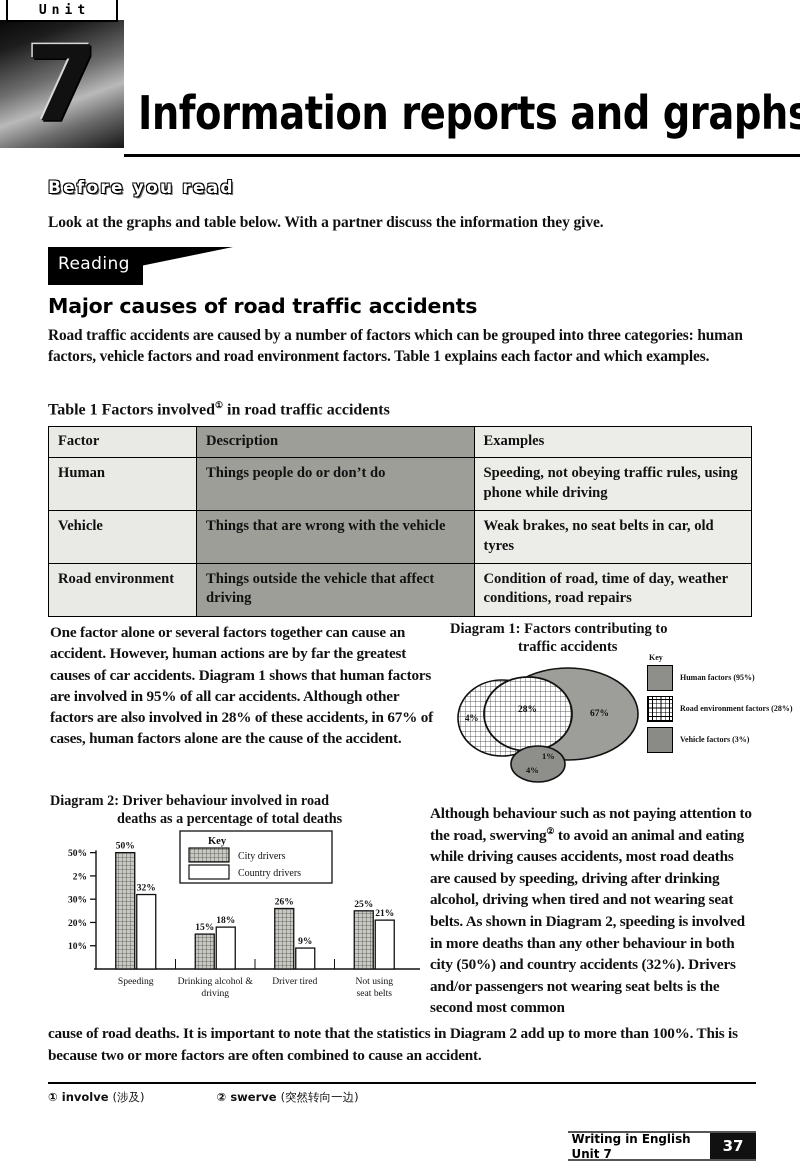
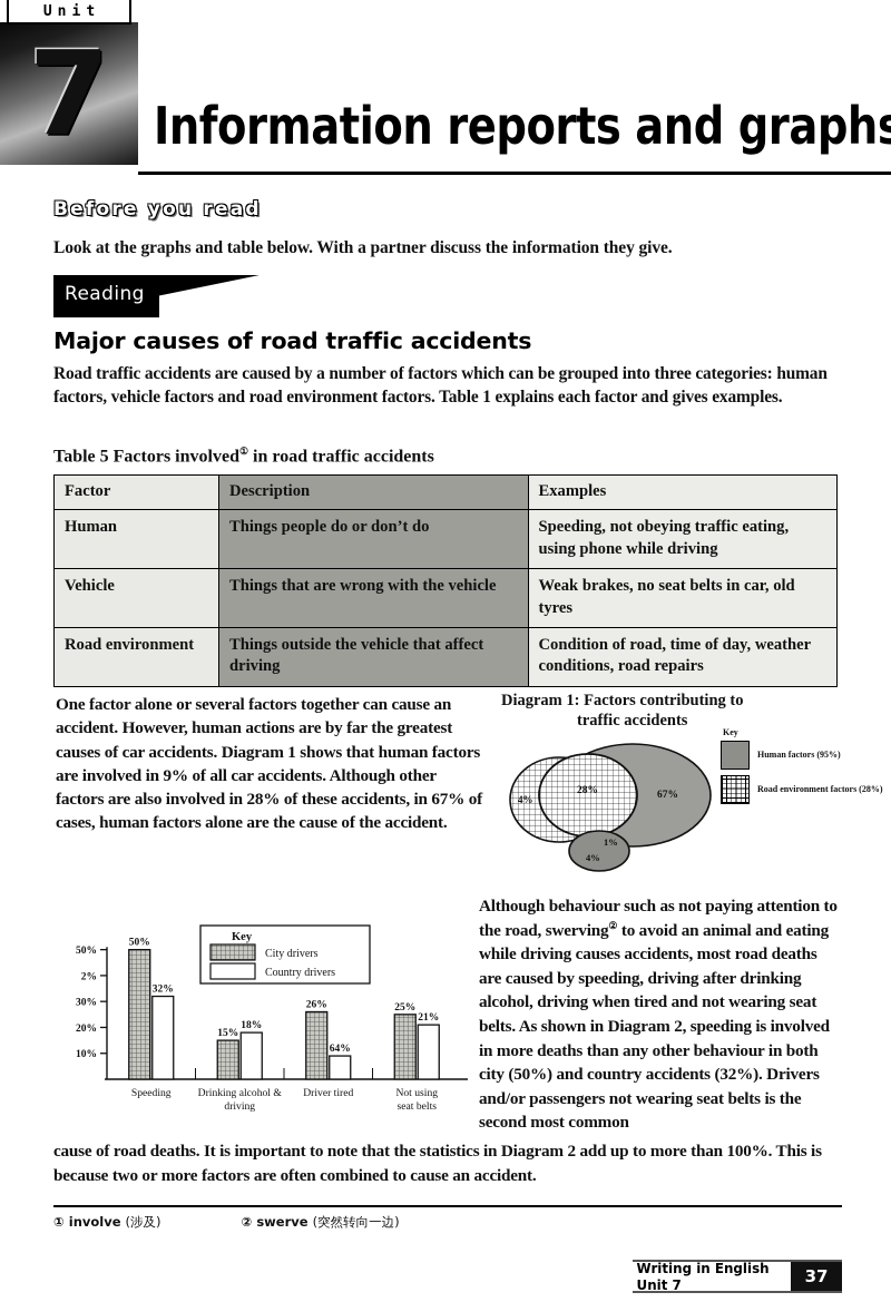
  7
  Unit
  Information reports and graphs
  Before you read
  Look at the graphs and table below. With a partner discuss the information they give.
  Reading
  Major causes of road traffic accidents
- Road traffic accidents are caused by a number of factors which can be grouped into three categories: human factors, vehicle factors and road environment factors. Table 1 explains each factor and which examples.
+ Road traffic accidents are caused by a number of factors which can be grouped into three categories: human factors, vehicle factors and road environment factors. Table 1 explains each factor and gives examples.
- Table 1 Factors involved① in road traffic accidents
+ Table 5 Factors involved① in road traffic accidents
  Factor	Description	Examples
- Human	Things people do or don’t do	Speeding, not obeying traffic rules, using phone while driving
+ Human	Things people do or don’t do	Speeding, not obeying traffic eating, using phone while driving
  Vehicle	Things that are wrong with the vehicle	Weak brakes, no seat belts in car, old tyres
  Road environment	Things outside the vehicle that affect driving	Condition of road, time of day, weather conditions, road repairs
- One factor alone or several factors together can cause an accident. However, human actions are by far the greatest causes of car accidents. Diagram 1 shows that human factors are involved in 95% of all car accidents. Although other factors are also involved in 28% of these accidents, in 67% of cases, human factors alone are the cause of the accident.
+ One factor alone or several factors together can cause an accident. However, human actions are by far the greatest causes of car accidents. Diagram 1 shows that human factors are involved in 9% of all car accidents. Although other factors are also involved in 28% of these accidents, in 67% of cases, human factors alone are the cause of the accident.
  Diagram 1: Factors contributing to
  traffic accidents
  4%
  28%
  67%
  1%
  4%
  Key
  Human factors (95%)
  Road environment factors (28%)
- Vehicle factors (3%)
- Diagram 2: Driver behaviour involved in road
- deaths as a percentage of total deaths
  10%
  20%
  30%
  2%
  50%
  50%
  32%
  Speeding
  15%
  18%
  Drinking alcohol &
  driving
  26%
- 9%
+ 64%
  Driver tired
  25%
  21%
  Not using
  seat belts
  Key
  City drivers
  Country drivers
  Although behaviour such as not paying attention to the road, swerving② to avoid an animal and eating while driving causes accidents, most road deaths are caused by speeding, driving after drinking alcohol, driving when tired and not wearing seat belts. As shown in Diagram 2, speeding is involved in more deaths than any other behaviour in both city (50%) and country accidents (32%). Drivers and/or passengers not wearing seat belts is the second most common
  cause of road deaths. It is important to note that the statistics in Diagram 2 add up to more than 100%. This is because two or more factors are often combined to cause an accident.
  ① involve (涉及) ② swerve (突然转向一边)
  Writing in English Unit 7
  37
